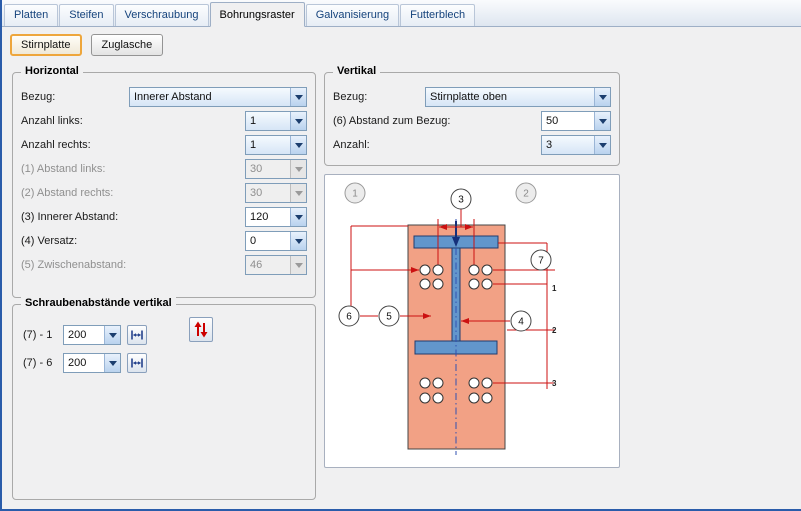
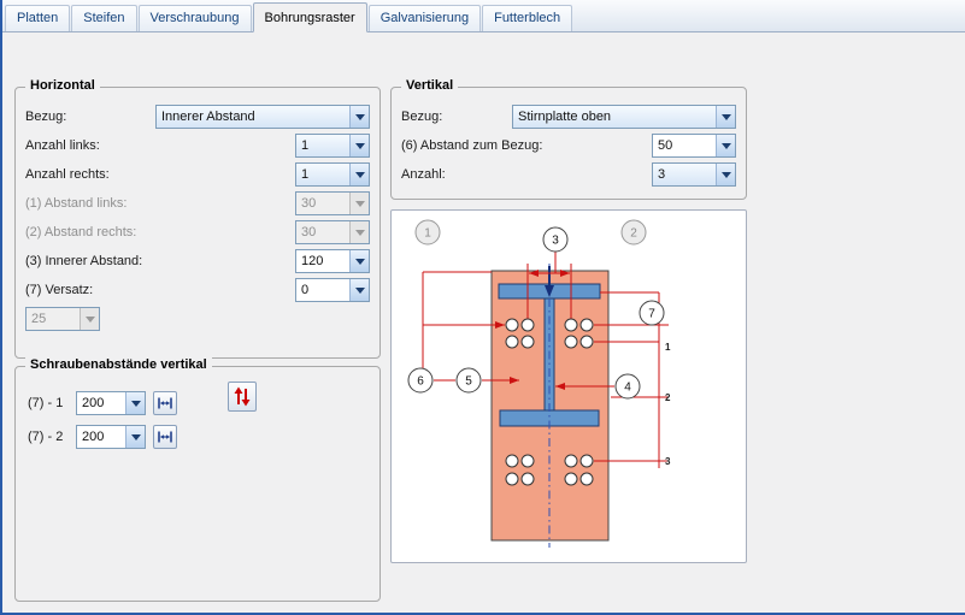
  Platten
  Steifen
  Verschraubung
  Bohrungsraster
  Galvanisierung
  Futterblech
- Stirnplatte
- Zuglasche
  Horizontal
  Bezug:
  Innerer Abstand
  Anzahl links:
  1
  Anzahl rechts:
  1
  (1) Abstand links:
  30
  (2) Abstand rechts:
  30
  (3) Innerer Abstand:
  120
- (4) Versatz:
+ (7) Versatz:
  0
- (5) Zwischenabstand:
- 46
+ 25
  Vertikal
  Bezug:
  Stirnplatte oben
  (6) Abstand zum Bezug:
  50
  Anzahl:
  3
  Schraubenabstände vertikal
  (7) - 1
  200
- (7) - 6
+ (7) - 2
  200
  1
  2
  3
  1
  2
  3
  7
  6
  5
  4
